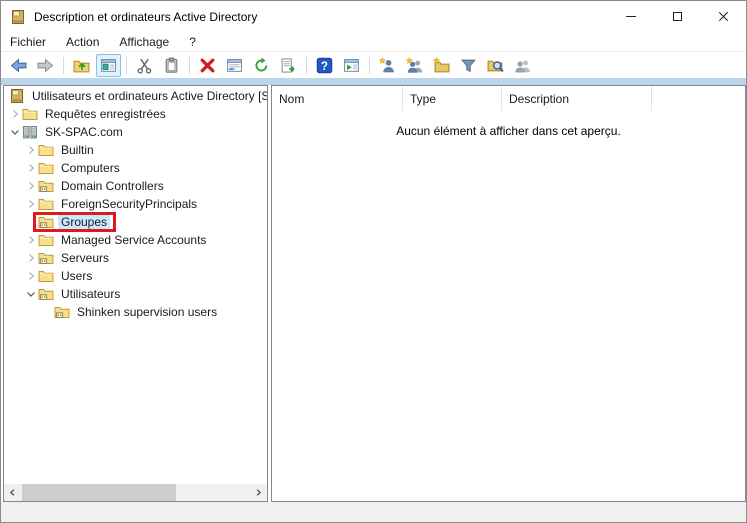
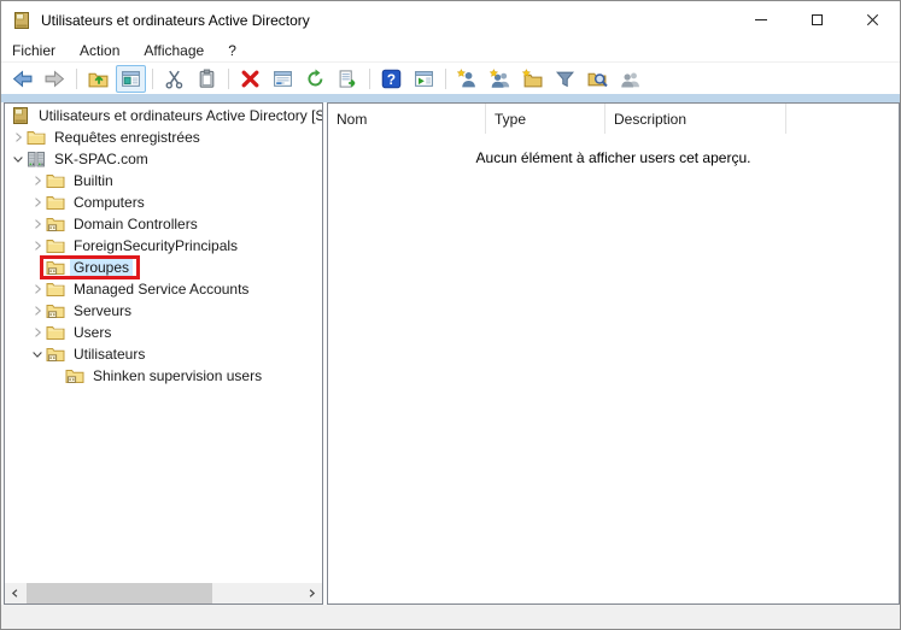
- Description et ordinateurs Active Directory
+ Utilisateurs et ordinateurs Active Directory
  Fichier
  Action
  Affichage
  ?
  Utilisateurs et ordinateurs Active Directory [S
  Requêtes enregistrées
  SK-SPAC.com
  Builtin
  Computers
  Domain Controllers
  ForeignSecurityPrincipals
  Groupes
  Managed Service Accounts
  Serveurs
  Users
  Utilisateurs
  Shinken supervision users
  Nom
  Type
  Description
- Aucun élément à afficher dans cet aperçu.
+ Aucun élément à afficher users cet aperçu.
